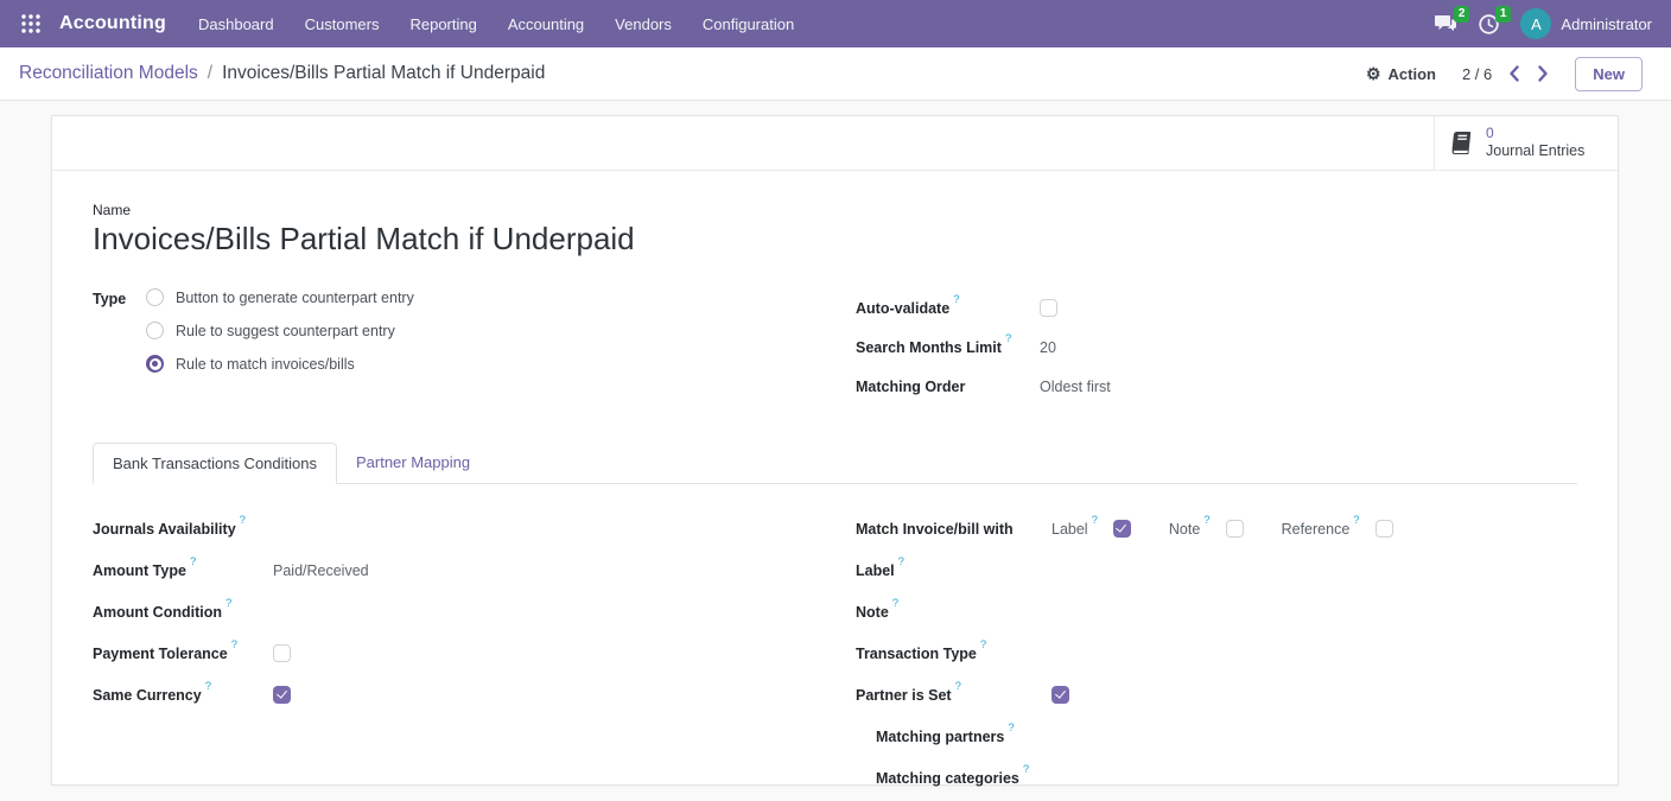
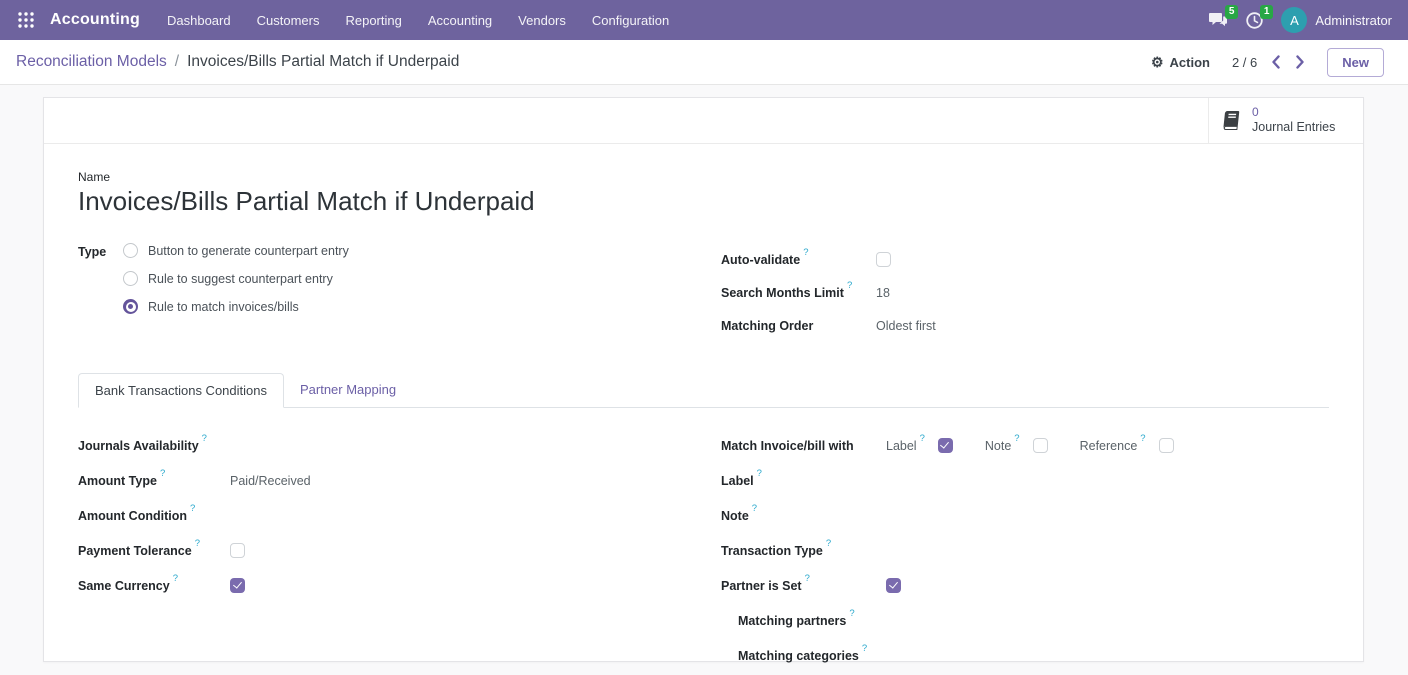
  Accounting
  Dashboard
  Customers
  Reporting
  Accounting
  Vendors
  Configuration
- 2
+ 5
  1
  A
  Administrator
  Reconciliation Models
  /
  Invoices/Bills Partial Match if Underpaid
  ⚙
  Action
  2 / 6
  New
  0
  Journal Entries
  Name
  Invoices/Bills Partial Match if Underpaid
  Type
  Button to generate counterpart entry
  Rule to suggest counterpart entry
  Rule to match invoices/bills
  Auto-validate?
  Search Months Limit?
- 20
+ 18
  Matching Order
  Oldest first
  Bank Transactions Conditions
  Partner Mapping
  Journals Availability?
  Amount Type?
  Paid/Received
  Amount Condition?
  Payment Tolerance?
  Same Currency?
  Match Invoice/bill with
  Label?
  Note?
  Reference?
  Label?
  Note?
  Transaction Type?
  Partner is Set?
  Matching partners?
  Matching categories?
